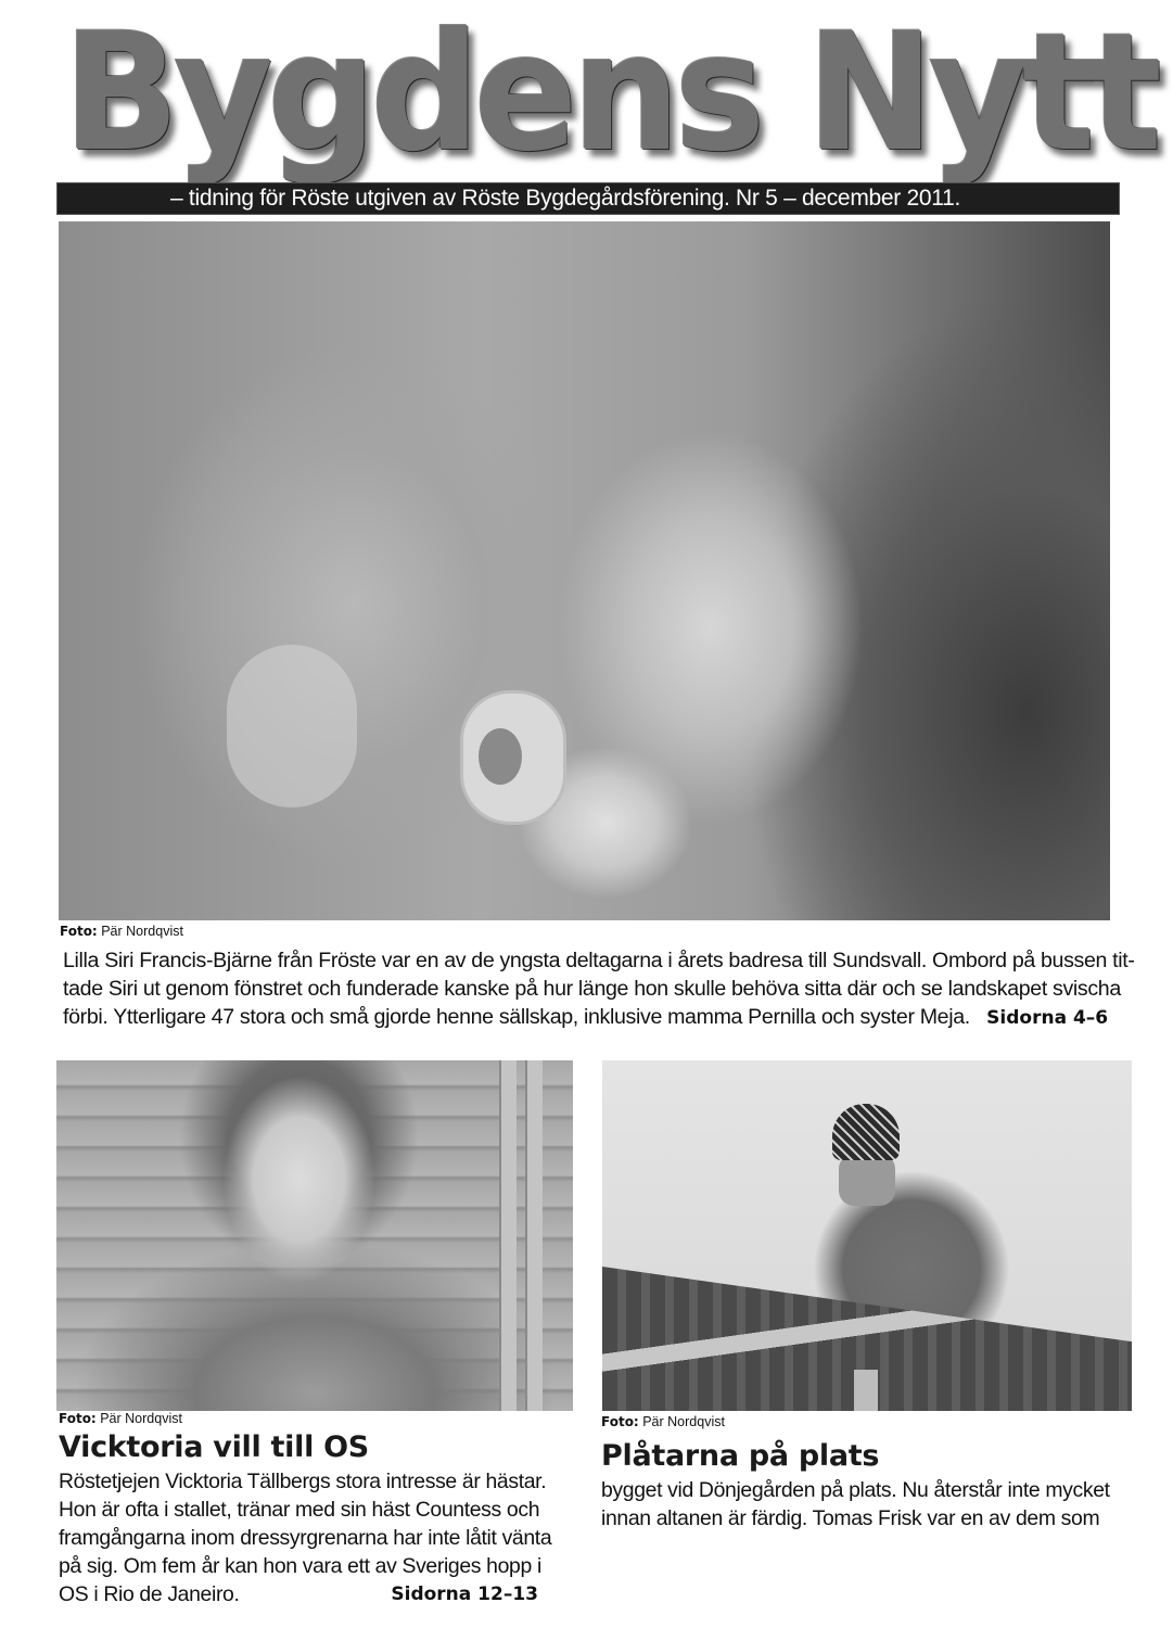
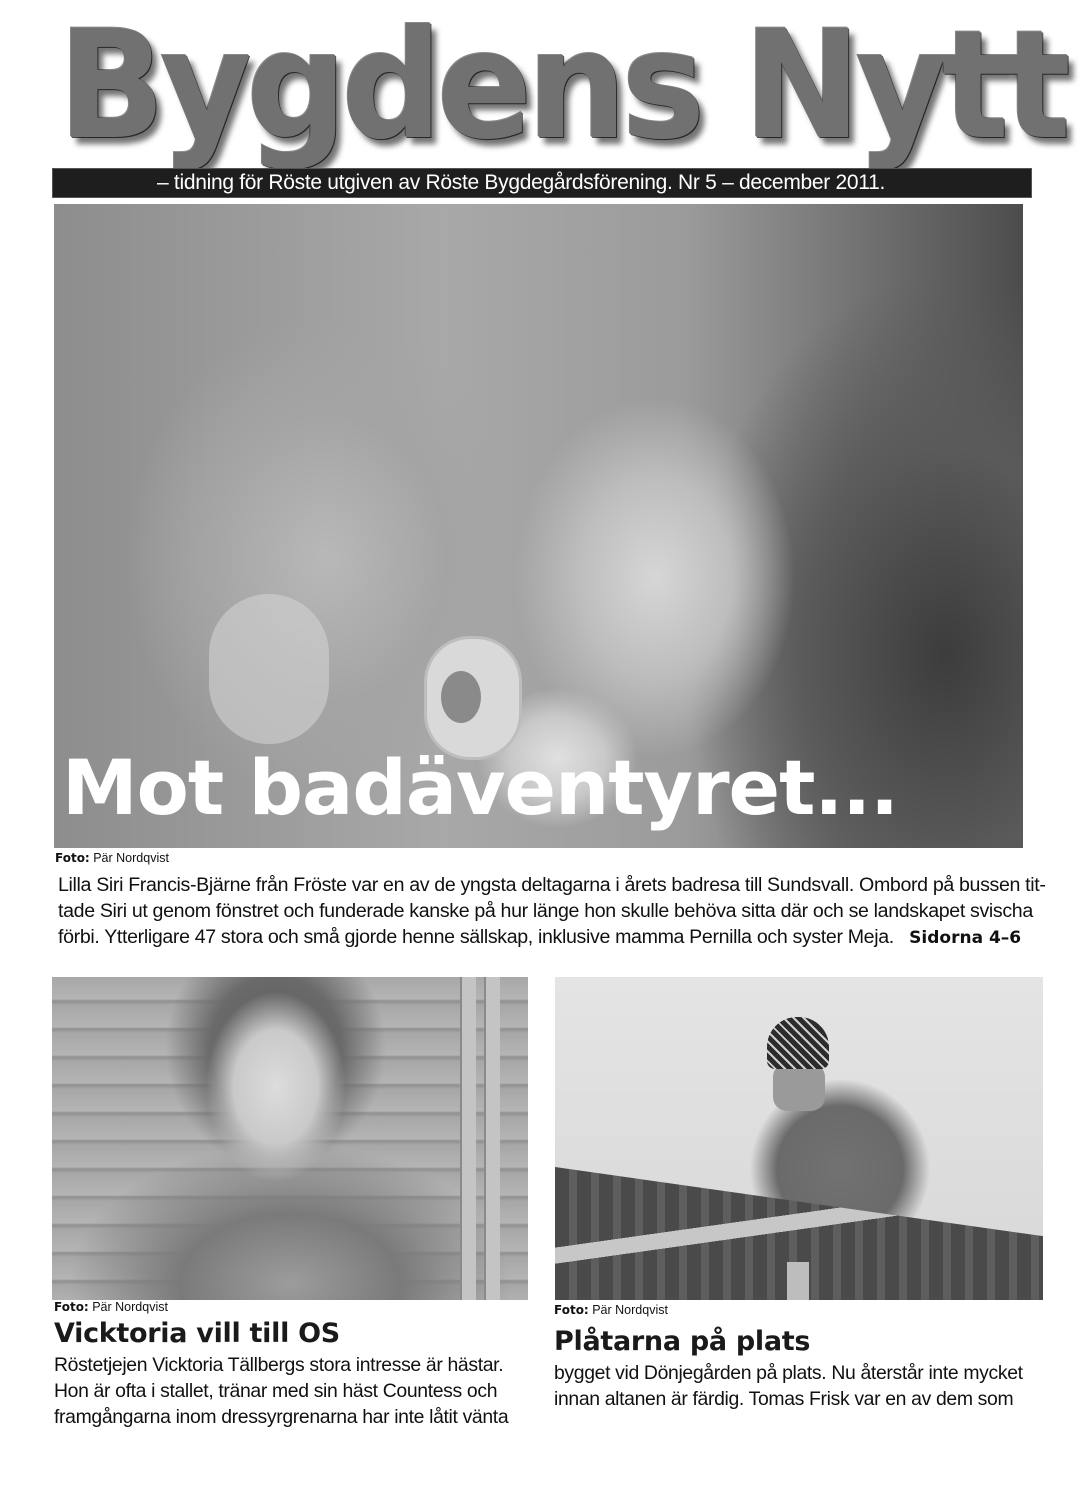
  Bygdens Nytt
  – tidning för Röste utgiven av Röste Bygdegårdsförening. Nr 5 – december 2011.
+ Mot badäventyret...
  Foto: Pär Nordqvist
  Lilla Siri Francis-Bjärne från Fröste var en av de yngsta deltagarna i årets badresa till Sundsvall. Ombord på bussen tit-
  tade Siri ut genom fönstret och funderade kanske på hur länge hon skulle behöva sitta där och se landskapet svischa
  förbi. Ytterligare 47 stora och små gjorde henne sällskap, inklusive mamma Pernilla och syster Meja. Sidorna 4–6
  Foto: Pär Nordqvist
  Vicktoria vill till OS
  Röstetjejen Vicktoria Tällbergs stora intresse är hästar.
  Hon är ofta i stallet, tränar med sin häst Countess och
  framgångarna inom dressyrgrenarna har inte låtit vänta
- på sig. Om fem år kan hon vara ett av Sveriges hopp i
- OS i Rio de Janeiro.
- Sidorna 12–13
  Foto: Pär Nordqvist
  Plåtarna på plats
  bygget vid Dönjegården på plats. Nu återstår inte mycket
  innan altanen är färdig. Tomas Frisk var en av dem som
